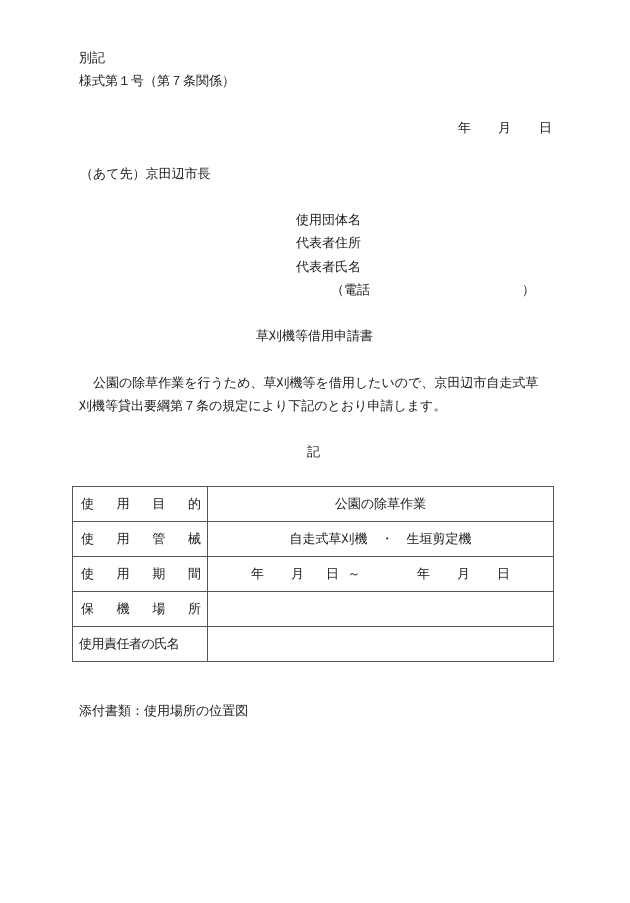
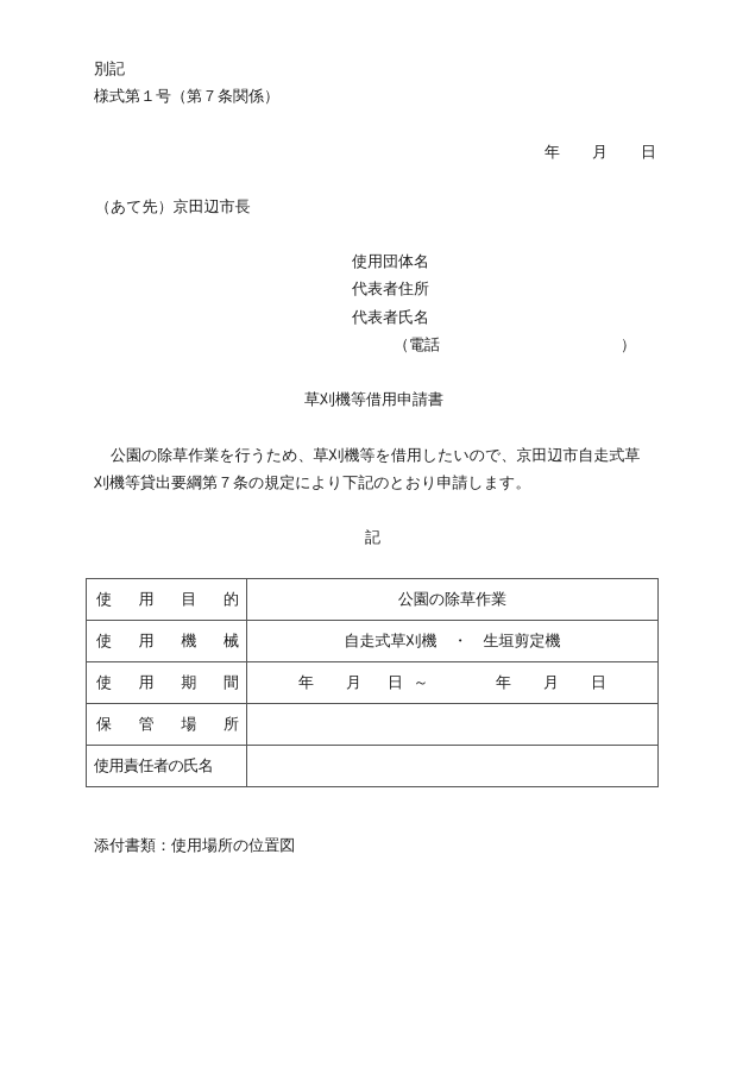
  別記
  様式第１号（第７条関係）
  年
  月
  日
  （あて先）京田辺市長
  使用団体名
  代表者住所
  代表者氏名
  （電話
  ）
  草刈機等借用申請書
  公園の除草作業を行うため、草刈機等を借用したいので、京田辺市自走式草
  刈機等貸出要綱第７条の規定により下記のとおり申請します。
  記
  使 用 目 的	公園の除草作業
- 使 用 管 械	自走式草刈機 ・ 生垣剪定機
+ 使 用 機 械	自走式草刈機 ・ 生垣剪定機
  使 用 期 間	年 月 日 ～ 年 月 日
- 保 機 場 所
+ 保 管 場 所
  使用責任者の氏名
  添付書類：使用場所の位置図
